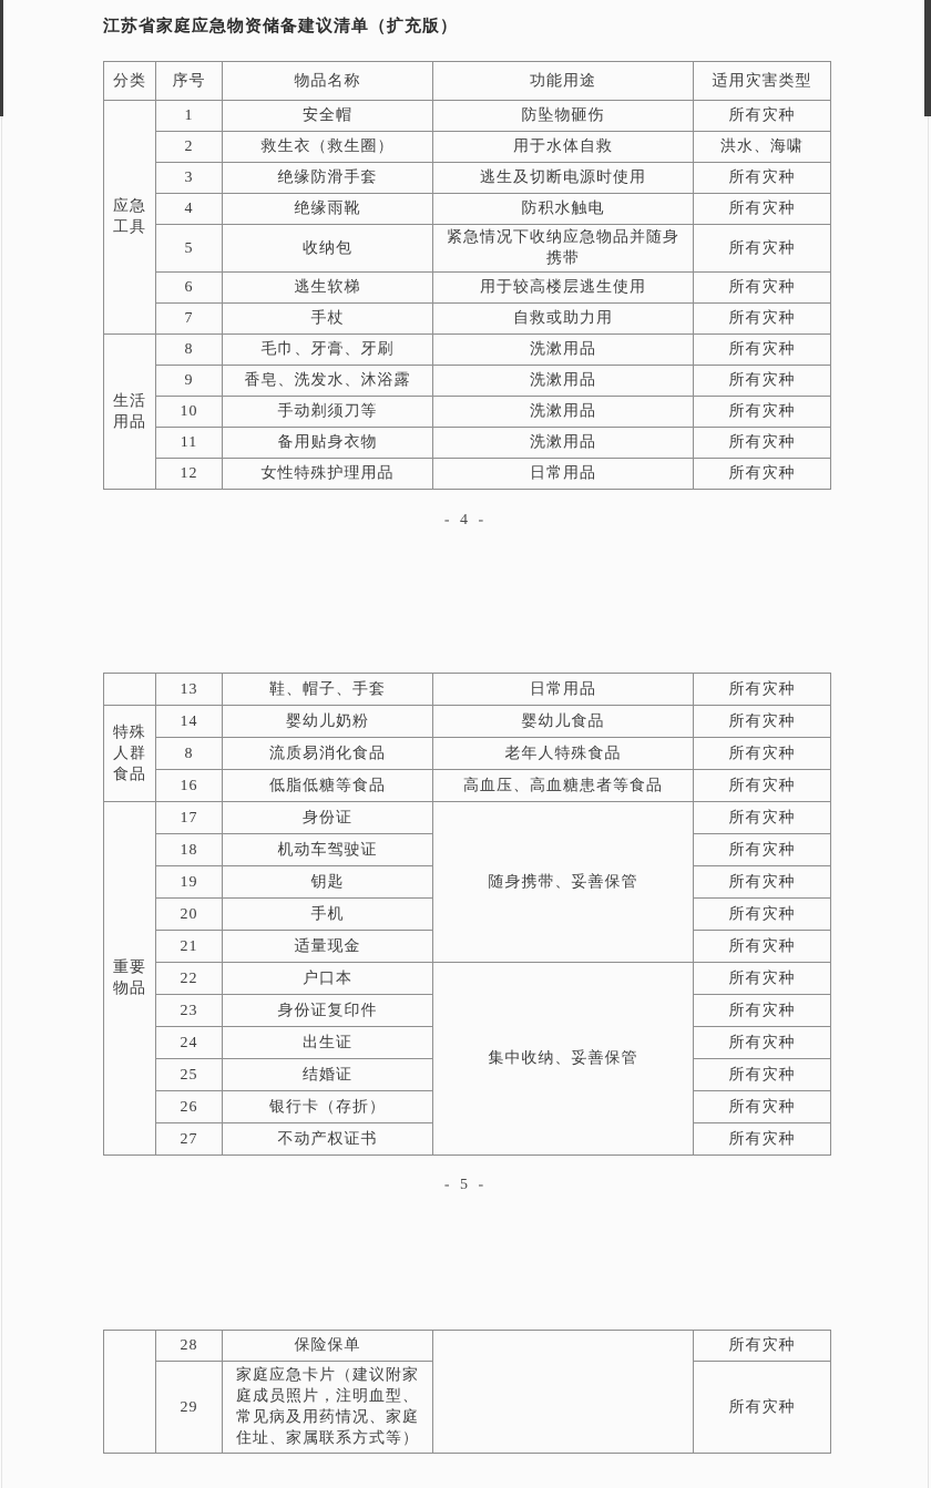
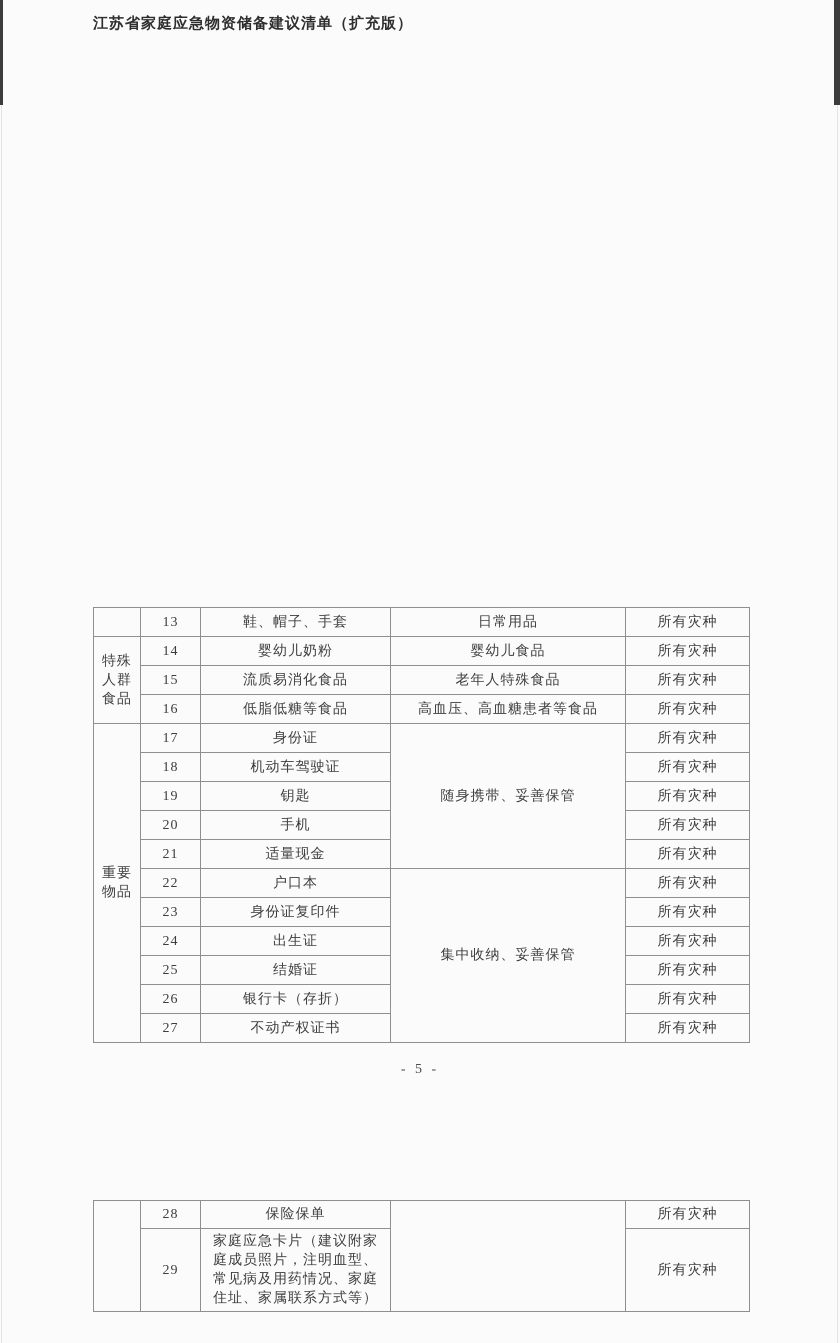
  江苏省家庭应急物资储备建议清单（扩充版）
- 分类	序号	物品名称	功能用途	适用灾害类型
- 应急 工具	1	安全帽	防坠物砸伤	所有灾种
- 2	救生衣（救生圈）	用于水体自救	洪水、海啸
- 3	绝缘防滑手套	逃生及切断电源时使用	所有灾种
- 4	绝缘雨靴	防积水触电	所有灾种
- 5	收纳包	紧急情况下收纳应急物品并随身携带	所有灾种
- 6	逃生软梯	用于较高楼层逃生使用	所有灾种
- 7	手杖	自救或助力用	所有灾种
- 生活 用品	8	毛巾、牙膏、牙刷	洗漱用品	所有灾种
- 9	香皂、洗发水、沐浴露	洗漱用品	所有灾种
- 10	手动剃须刀等	洗漱用品	所有灾种
- 11	备用贴身衣物	洗漱用品	所有灾种
- 12	女性特殊护理用品	日常用品	所有灾种
- - 4 -
  	13	鞋、帽子、手套	日常用品	所有灾种
  特殊 人群 食品	14	婴幼儿奶粉	婴幼儿食品	所有灾种
- 8	流质易消化食品	老年人特殊食品	所有灾种
+ 15	流质易消化食品	老年人特殊食品	所有灾种
  16	低脂低糖等食品	高血压、高血糖患者等食品	所有灾种
  重要 物品	17	身份证	随身携带、妥善保管	所有灾种
  18	机动车驾驶证	所有灾种
  19	钥匙	所有灾种
  20	手机	所有灾种
  21	适量现金	所有灾种
  22	户口本	集中收纳、妥善保管	所有灾种
  23	身份证复印件	所有灾种
  24	出生证	所有灾种
  25	结婚证	所有灾种
  26	银行卡（存折）	所有灾种
  27	不动产权证书	所有灾种
  - 5 -
  	28	保险保单		所有灾种
  29	家庭应急卡片（建议附家庭成员照片，注明血型、常见病及用药情况、家庭住址、家属联系方式等）	所有灾种
